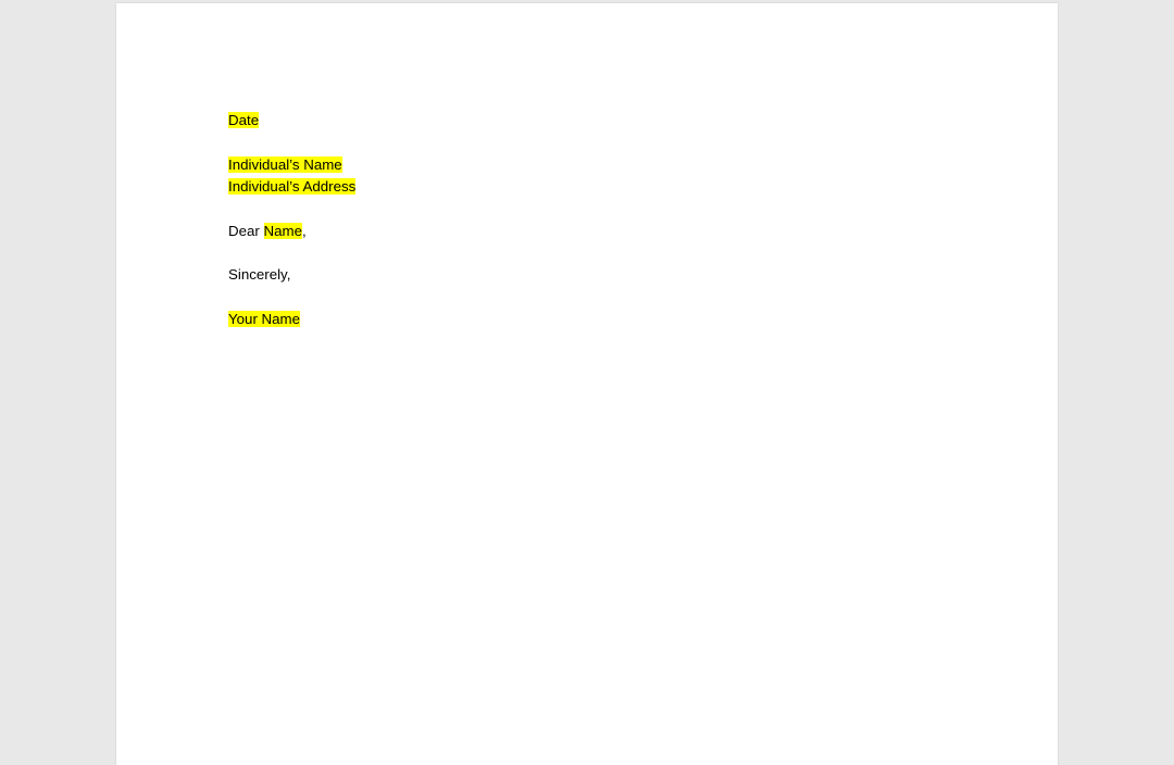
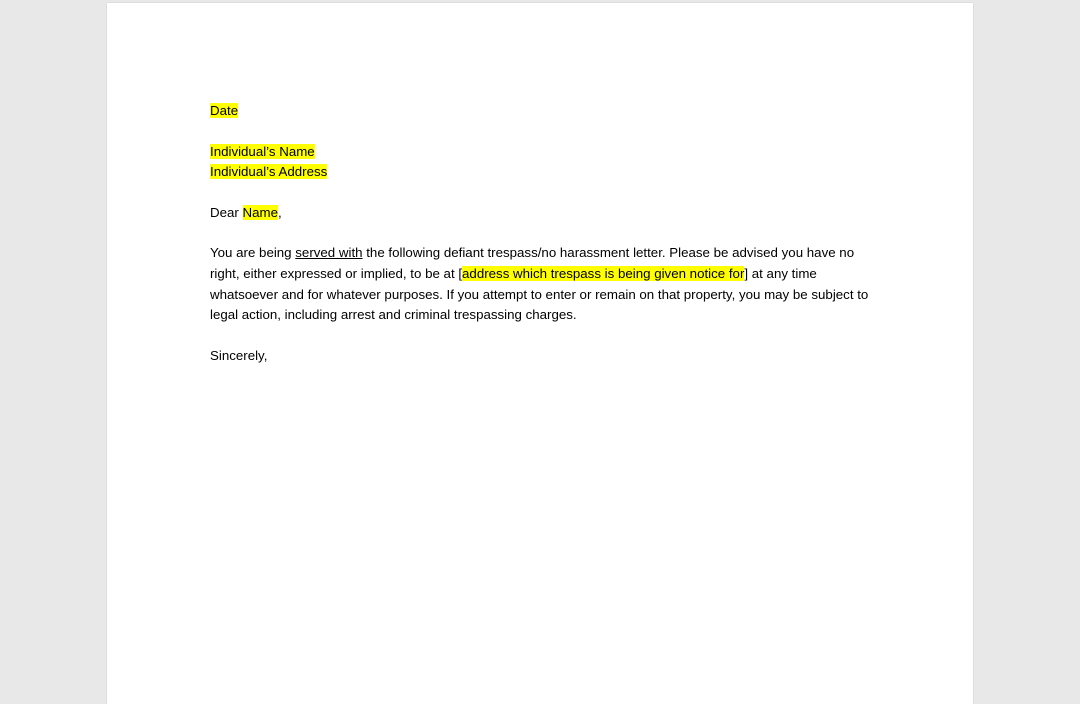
  Date
  Individual’s Name
  Individual’s Address
  Dear Name,
+ You are being served with the following defiant trespass/no harassment letter. Please be advised you have no right, either expressed or implied, to be at [address which trespass is being given notice for] at any time whatsoever and for whatever purposes. If you attempt to enter or remain on that property, you may be subject to legal action, including arrest and criminal trespassing charges.
  Sincerely,
- Your Name
